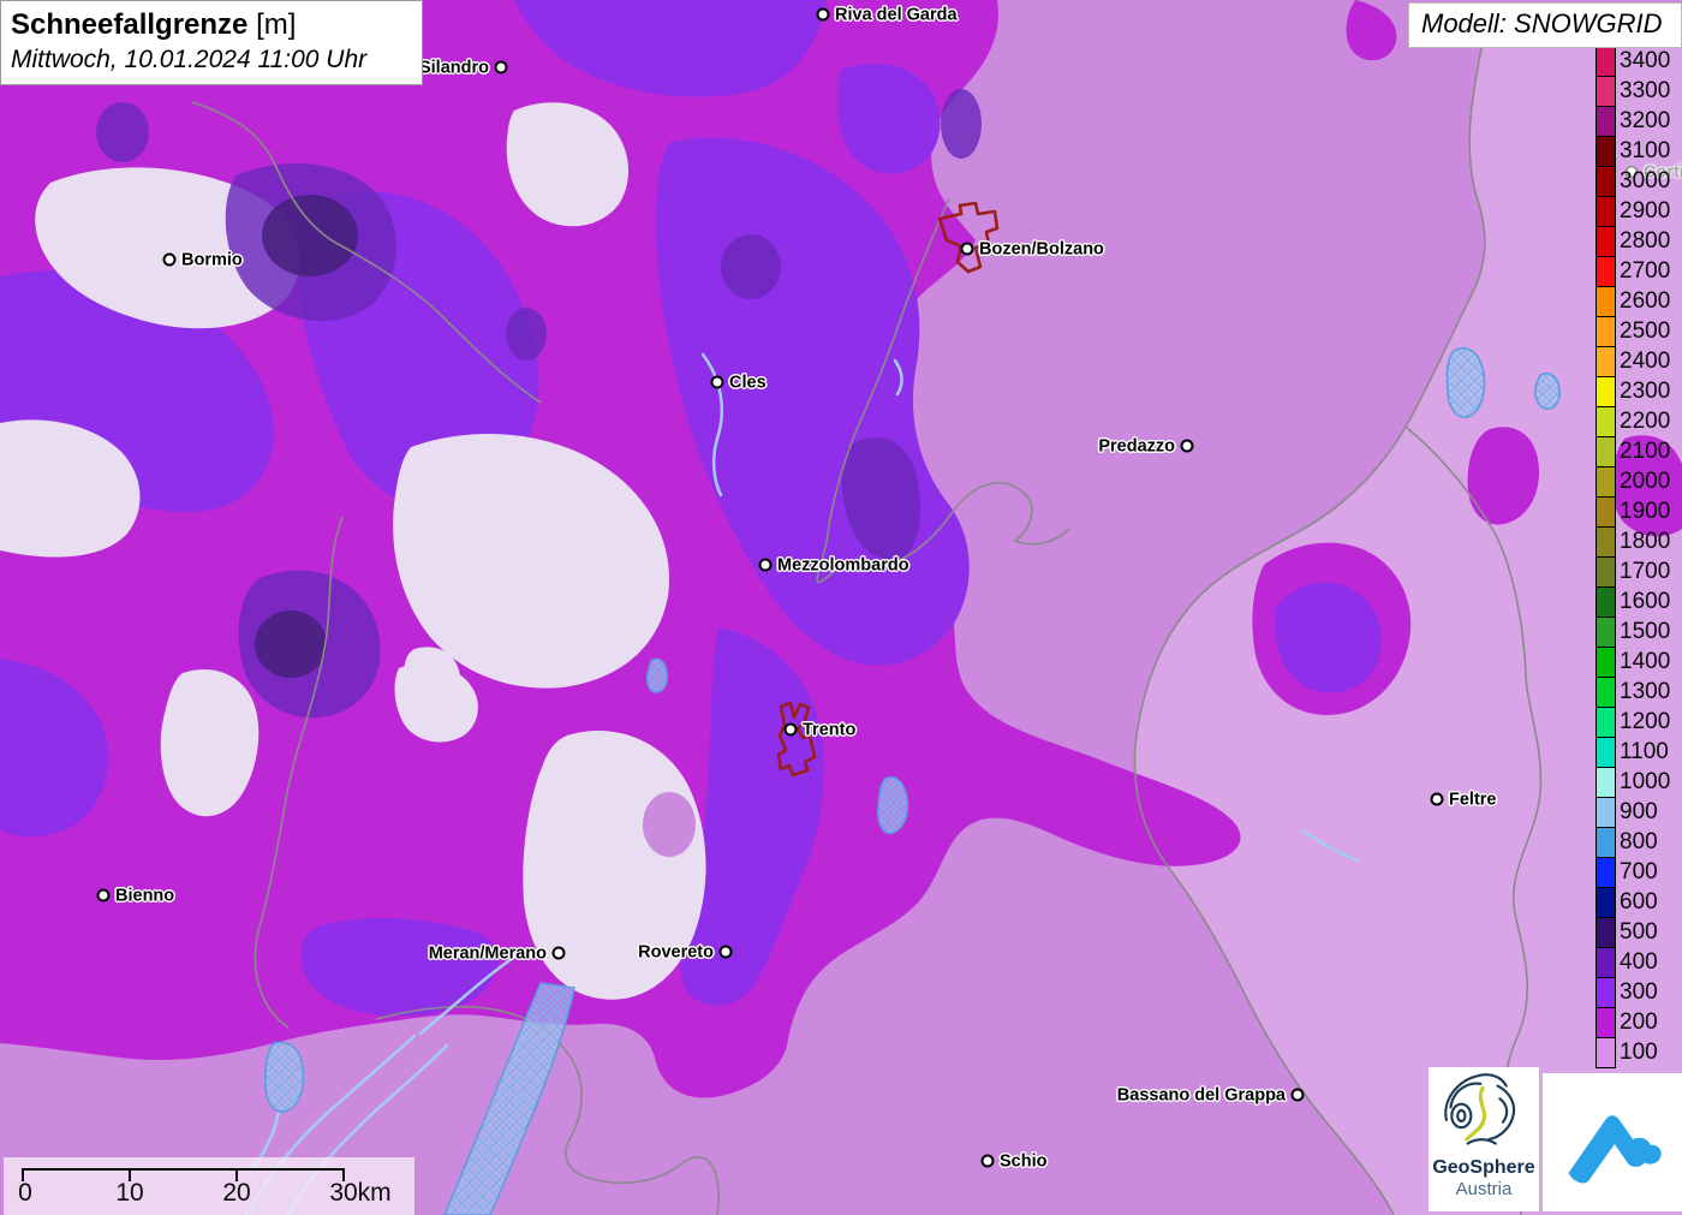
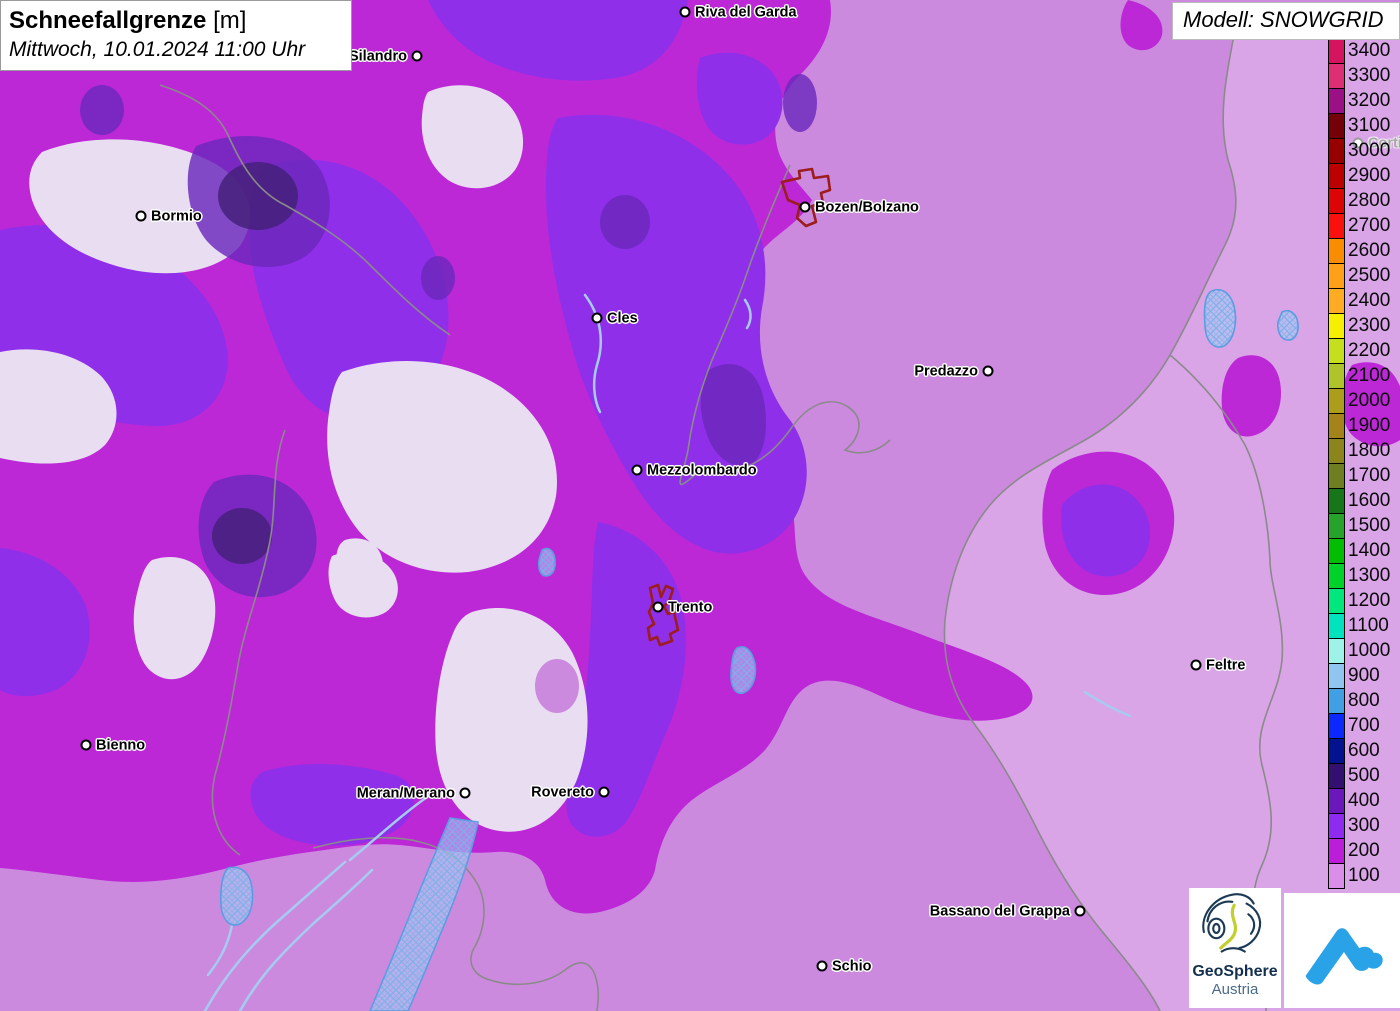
  Riva del Garda
  Silandro
  Bormio
  Bozen/Bolzano
  Cles
  Predazzo
  Mezzolombardo
  Trento
  Feltre
  Bienno
  Meran/Merano
  Rovereto
  Bassano del Grappa
  Schio
  3400
  3300
  3200
  3100
  3000
  2900
  2800
  2700
  2600
  2500
  2400
  2300
  2200
  2100
  2000
  1900
  1800
  1700
  1600
  1500
  1400
  1300
  1200
  1100
  1000
  900
  800
  700
  600
  500
  400
  300
  200
  100
  Schneefallgrenze [m]
  Mittwoch, 10.01.2024 11:00 Uhr
  Modell: SNOWGRID
- 0
- 10
- 20
- 30km
  GeoSphere
  Austria
